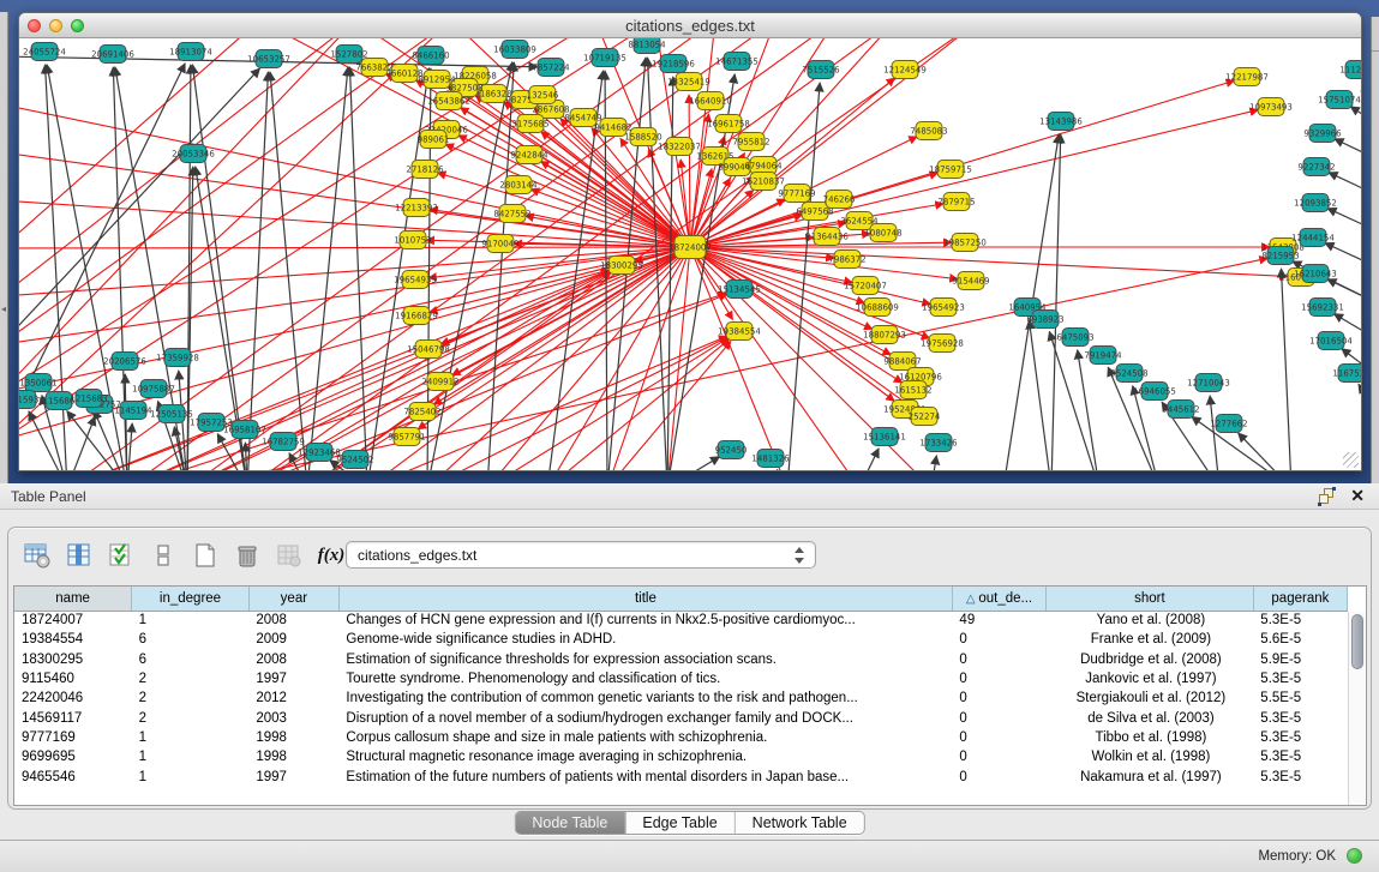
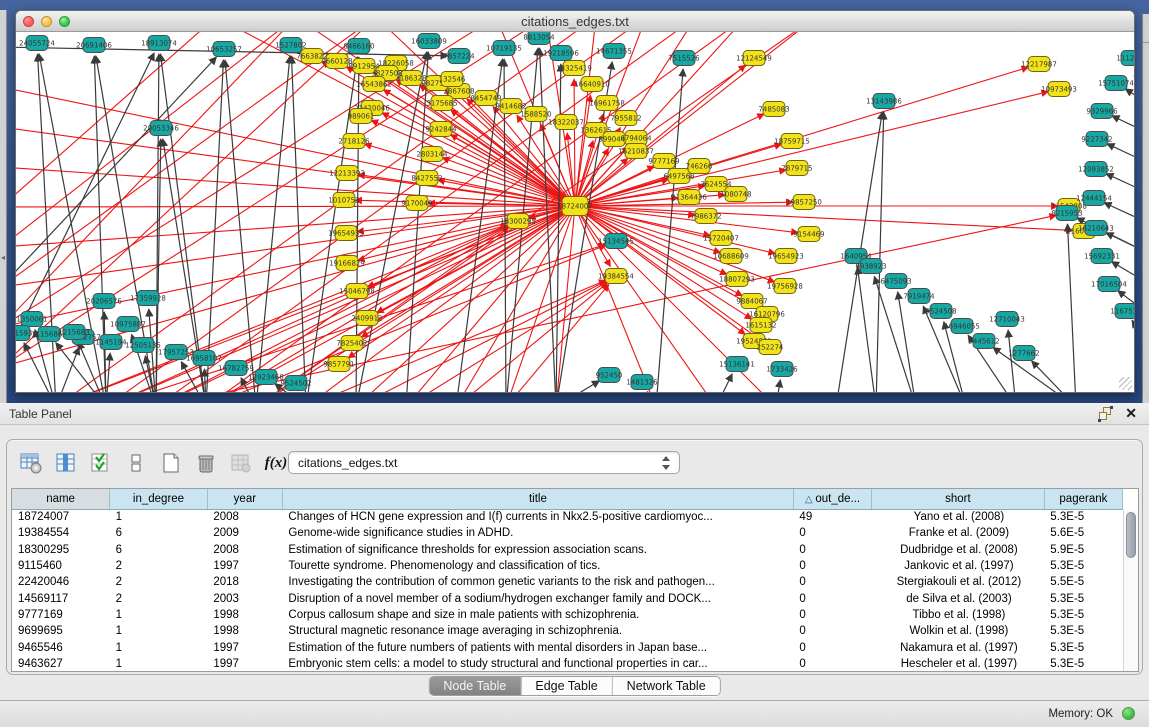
  ◂
  citations_edges.txt
  18724007
  18300295
  19384554
  9777169
  6497568
  746266
  3624554
  1080748
  21364436
  7986372
  15720407
  10688609
  18807293
  9884067
  16120796
  1615132
  252274
  19654923
  19756928
  13325419
  16640910
  16961758
  7955812
  1362615
  899044
  6794064
  16210837
  18322037
  1588520
  9414682
  8454749
  2867608
  132546
  186328
  18226058
  9827508
  8912954
  9660128
  7663822
  16543862
  989061
  2718126
  12213393
  1010753
  3175685
  9242844
  2803144
  8427552
  9170049
  19654935
  19166829
  15046798
  2409912
  7825402
  9857791
  12124549
  12217987
  10973493
  7485083
  18759715
  7879715
  9154469
  19857250
  24055724
  20691406
  18913074
  10653257
  1527802
  8466160
  16033809
  7857224
  10719135
  8813054
  19218596
  14671355
  7515526
  20053346
  13143986
  15751074
  9329966
  9227342
  12093852
  12444154
  8215953
  16210643
  15692331
  17016504
  11675
  20206576
  17359928
  10975887
  1145194
  12505135
  17957253
  16958107
  16782759
  12923468
  9524502
  1350061
  1115686
  1215683
  15134545
  15136141
  1733426
  1640954
  6938923
  6475093
  7919474
  9524508
  16946055
  12710043
  9445612
  1277662
  952450
  1481326
  Table Panel
  ✕
  f(x)
  citations_edges.txt
  name	in_degree	year	title	△ out_de...	short	pagerank
  18724007	1	2008	Changes of HCN gene expression and I(f) currents in Nkx2.5-positive cardiomyoc...	49	Yano et al. (2008)	5.3E-5
  19384554	6	2009	Genome-wide significance studies in ADHD.	0	Franke et al. (2009)	5.6E-5
  18300295	6	2008	Estimation of significance thresholds for expression association scans.	0	Dudbridge et al. (2008)	5.9E-5
  9115460	2	1997	Tourette syndrome. Phenomenology and classification of tics.	0	Jankovic et al. (1997)	5.3E-5
- 22420046	2	2012	Investigating the contribution of common genetic variants to the risk and pathogen...	0	Stergiakouli et al. (2012)	5.5E-5
+ 22420046	2	2018	Investigating the contribution of common genetic variants to the risk and pathogen...	0	Stergiakouli et al. (2012)	5.5E-5
  14569117	2	2003	Disruption of a novel member of a sodium/hydrogen exchanger family and DOCK...	0	de Silva et al. (2003)	5.3E-5
  9777169	1	1998	Corpus callosum shape and size in male patients with schizophrenia.	0	Tibbo et al. (1998)	5.3E-5
  9699695	1	1998	Structural magnetic resonance image averaging in schizophrenia.	0	Wolkin et al. (1998)	5.3E-5
  9465546	1	1997	Estimation of the future numbers of patients with mental disorders in Japan base...	0	Nakamura et al. (1997)	5.3E-5
+ 9463627	1	1997	Embryonic stem cells: a model to study structural and functional properties in car...	0	Hescheler et al. (1997)	5.3E-5
  Node Table
  Edge Table
  Network Table
  Memory: OK
